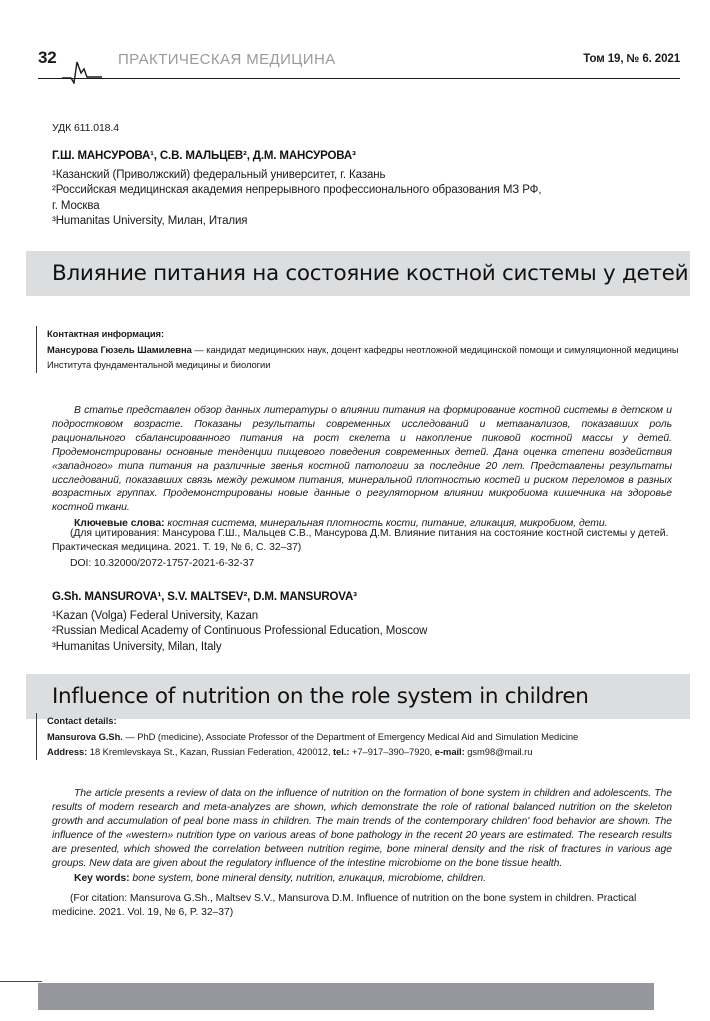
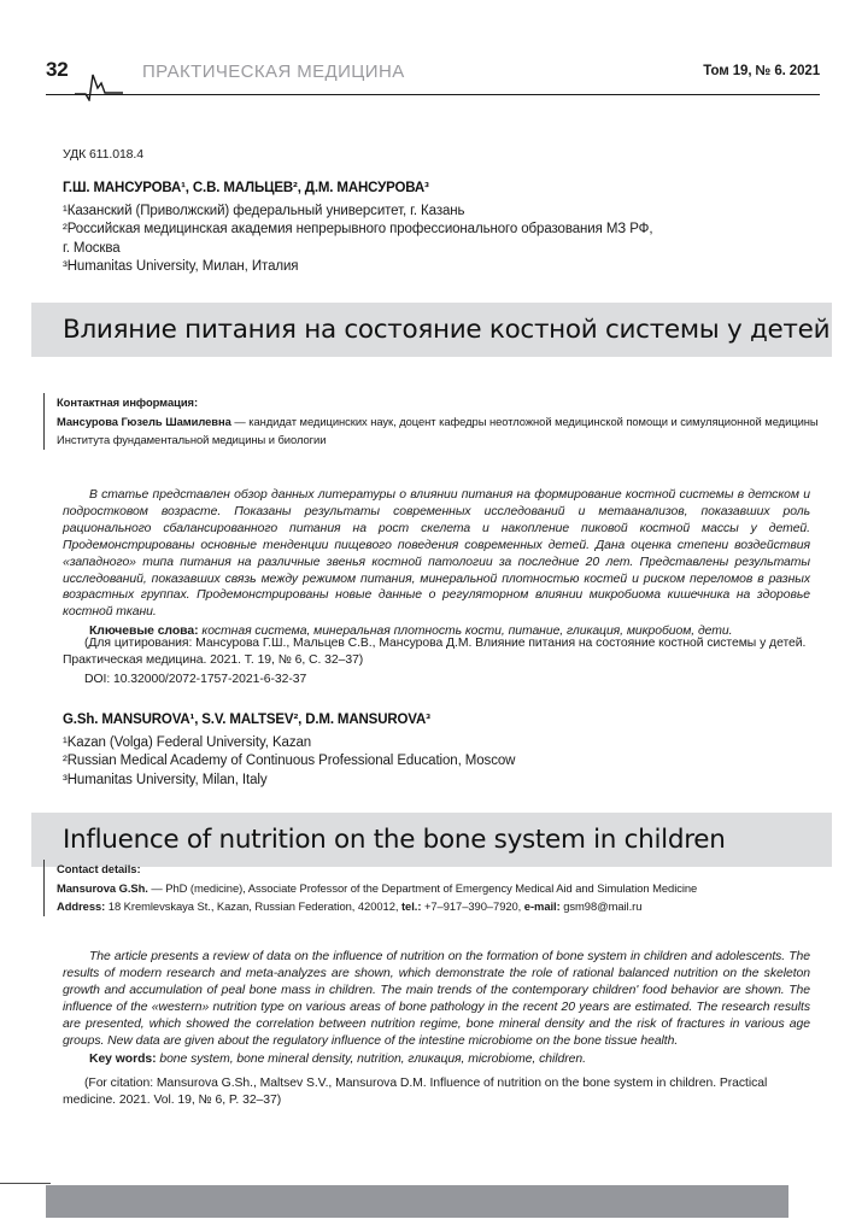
  32
  ПРАКТИЧЕСКАЯ МЕДИЦИНА
  Том 19, № 6. 2021
  УДК 611.018.4
  Г.Ш. МАНСУРОВА¹, С.В. МАЛЬЦЕВ², Д.М. МАНСУРОВА³
  ¹Казанский (Приволжский) федеральный университет, г. Казань
  ²Российская медицинская академия непрерывного профессионального образования МЗ РФ,
  г. Москва
  ³Humanitas University, Милан, Италия
  Влияние питания на состояние костной системы у детей
  Контактная информация:
  Мансурова Гюзель Шамилевна — кандидат медицинских наук, доцент кафедры неотложной медицинской помощи и симуляционной медицины Института фундаментальной медицины и биологии
  В статье представлен обзор данных литературы о влиянии питания на формирование костной системы в детском и подростковом возрасте. Показаны результаты современных исследований и метаанализов, показавших роль рационального сбалансированного питания на рост скелета и накопление пиковой костной массы у детей. Продемонстрированы основные тенденции пищевого поведения современных детей. Дана оценка степени воздействия «западного» типа питания на различные звенья костной патологии за последние 20 лет. Представлены результаты исследований, показавших связь между режимом питания, минеральной плотностью костей и риском переломов в разных возрастных группах. Продемонстрированы новые данные о регуляторном влиянии микробиома кишечника на здоровье костной ткани.
  Ключевые слова: костная система, минеральная плотность кости, питание, гликация, микробиом, дети.
  (Для цитирования: Мансурова Г.Ш., Мальцев С.В., Мансурова Д.М. Влияние питания на состояние костной системы у детей. Практическая медицина. 2021. Т. 19, № 6, С. 32–37)
  DOI: 10.32000/2072-1757-2021-6-32-37
  G.Sh. MANSUROVA¹, S.V. MALTSEV², D.M. MANSUROVA³
  ¹Kazan (Volga) Federal University, Kazan
  ²Russian Medical Academy of Continuous Professional Education, Moscow
  ³Humanitas University, Milan, Italy
- Influence of nutrition on the role system in children
+ Influence of nutrition on the bone system in children
  Contact details:
  Mansurova G.Sh. — PhD (medicine), Associate Professor of the Department of Emergency Medical Aid and Simulation Medicine
  Address: 18 Kremlevskaya St., Kazan, Russian Federation, 420012, tel.: +7–917–390–7920, e-mail: gsm98@mail.ru
  The article presents a review of data on the influence of nutrition on the formation of bone system in children and adolescents. The results of modern research and meta-analyzes are shown, which demonstrate the role of rational balanced nutrition on the skeleton growth and accumulation of peal bone mass in children. The main trends of the contemporary children' food behavior are shown. The influence of the «western» nutrition type on various areas of bone pathology in the recent 20 years are estimated. The research results are presented, which showed the correlation between nutrition regime, bone mineral density and the risk of fractures in various age groups. New data are given about the regulatory influence of the intestine microbiome on the bone tissue health.
  Key words: bone system, bone mineral density, nutrition, гликация, microbiome, children.
  (For citation: Mansurova G.Sh., Maltsev S.V., Mansurova D.M. Influence of nutrition on the bone system in children. Practical medicine. 2021. Vol. 19, № 6, P. 32–37)
